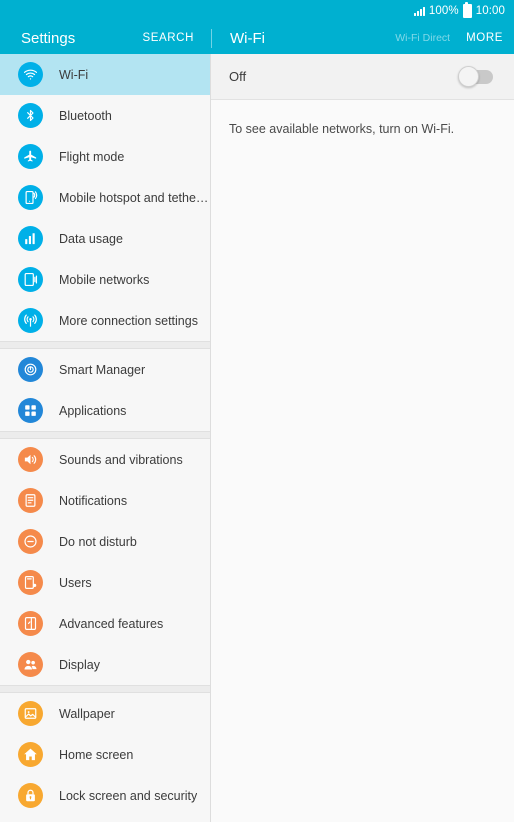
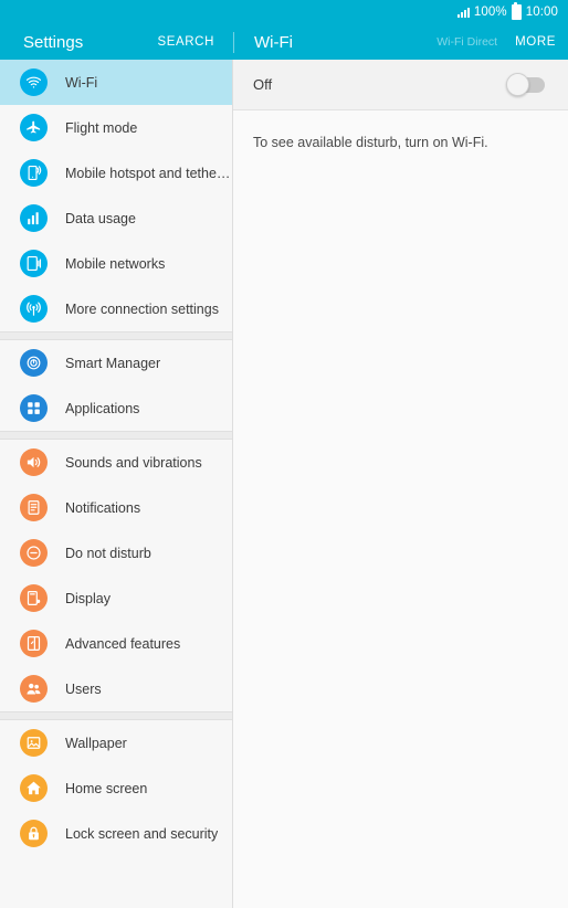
  100%
  10:00
  Settings
  SEARCH
  Wi-Fi
  Wi-Fi Direct
  MORE
  Wi-Fi
- Bluetooth
  Flight mode
  Mobile hotspot and tetheri…
  Data usage
  Mobile networks
  More connection settings
  Smart Manager
  Applications
  Sounds and vibrations
  Notifications
  Do not disturb
- Users
+ Display
  Advanced features
- Display
+ Users
  Wallpaper
  Home screen
  Lock screen and security
  Off
- To see available networks, turn on Wi-Fi.
+ To see available disturb, turn on Wi-Fi.
